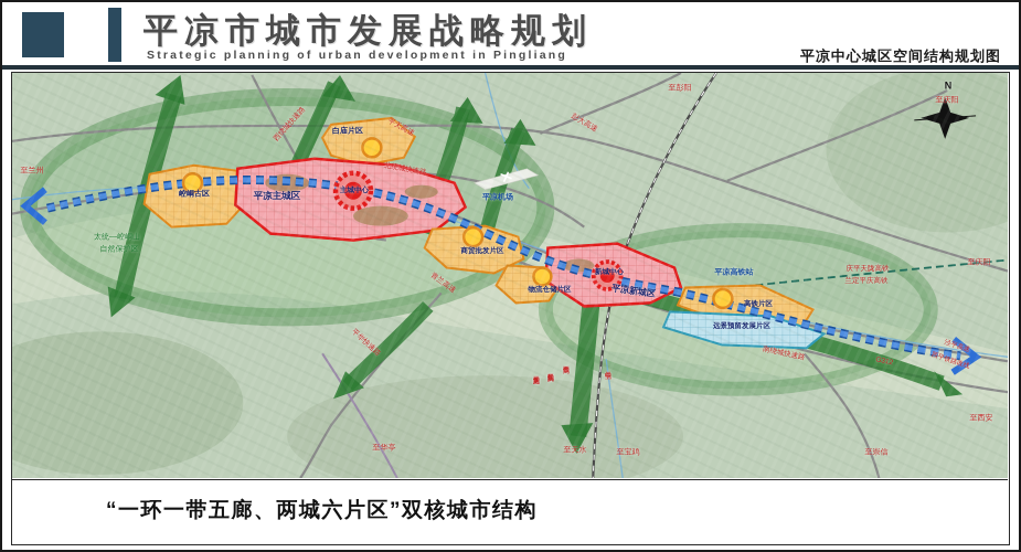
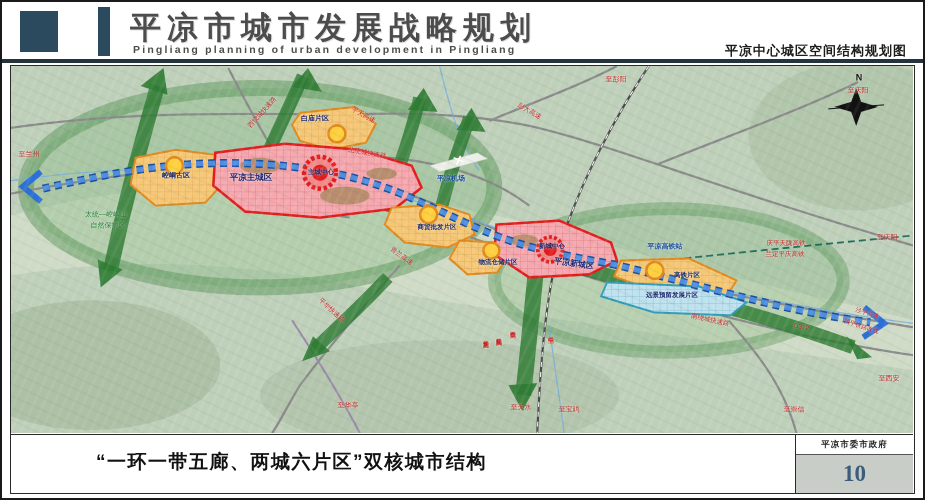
  平凉市城市发展战略规划
- Strategic planning of urban development in Pingliang
+ Pingliang planning of urban development in Pingliang
  平凉中心城区空间结构规划图
  “一环一带五廊、两城六片区”双核城市结构
+ 平凉市委市政府
+ 10
